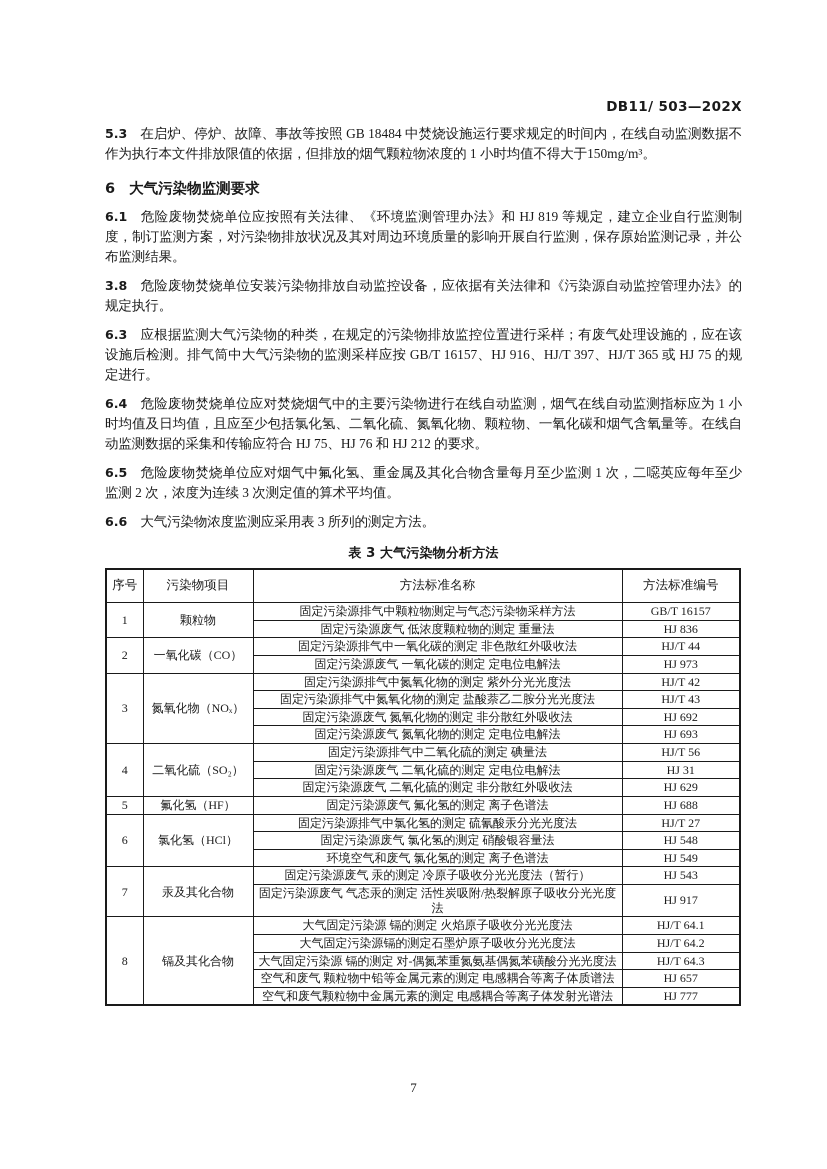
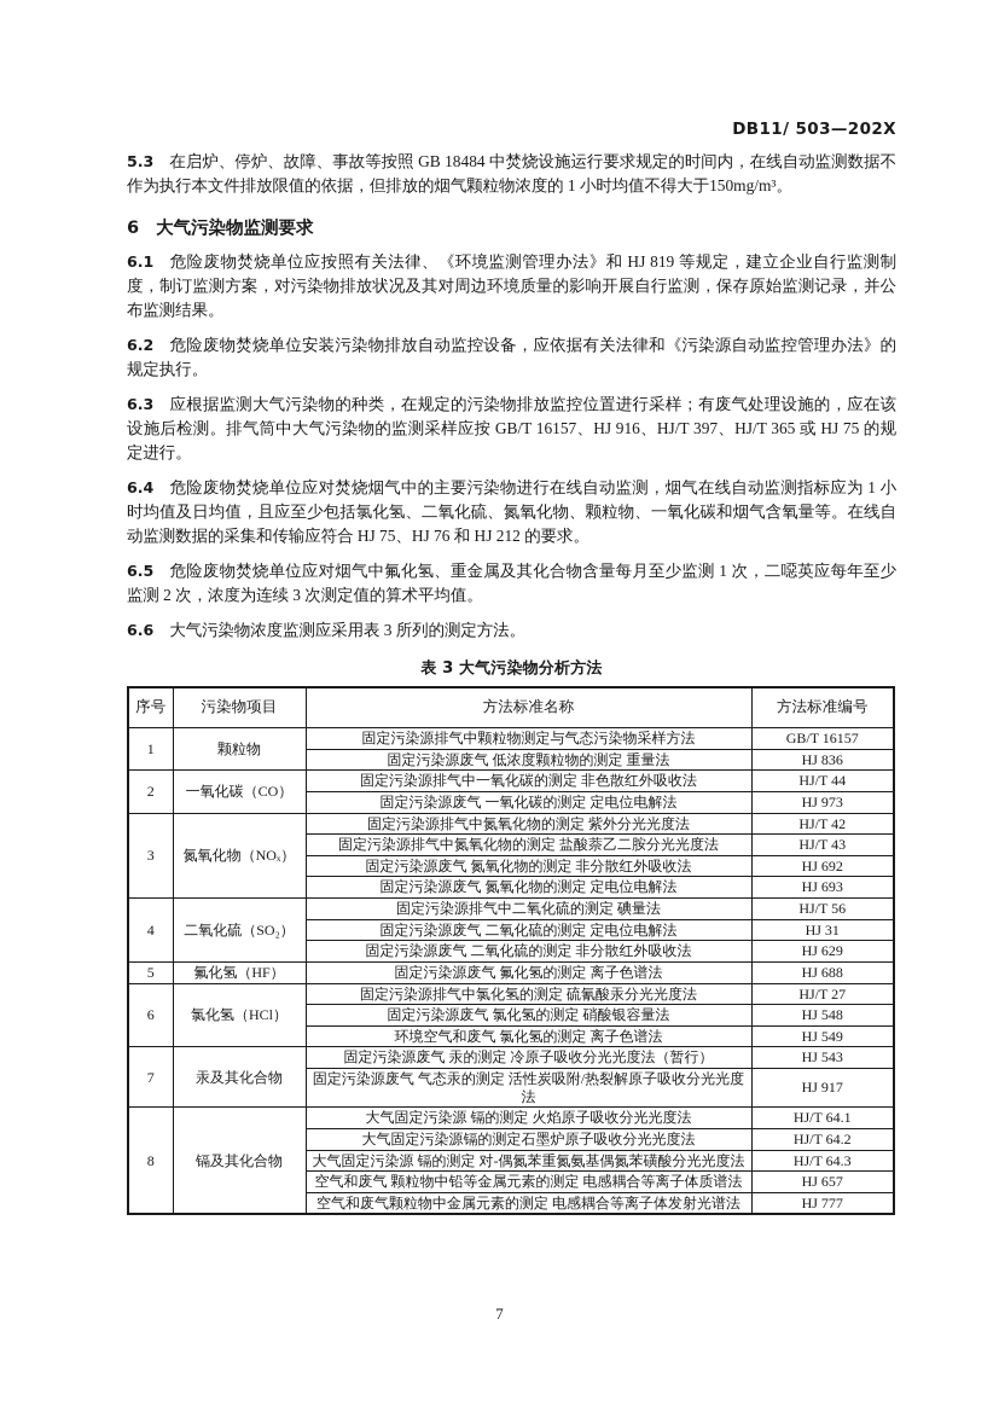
  DB11/ 503—202X
  5.3 在启炉、停炉、故障、事故等按照 GB 18484 中焚烧设施运行要求规定的时间内，在线自动监测数据不作为执行本文件排放限值的依据，但排放的烟气颗粒物浓度的 1 小时均值不得大于150mg/m³。
  6 大气污染物监测要求
  6.1 危险废物焚烧单位应按照有关法律、《环境监测管理办法》和 HJ 819 等规定，建立企业自行监测制度，制订监测方案，对污染物排放状况及其对周边环境质量的影响开展自行监测，保存原始监测记录，并公布监测结果。
- 3.8 危险废物焚烧单位安装污染物排放自动监控设备，应依据有关法律和《污染源自动监控管理办法》的规定执行。
+ 6.2 危险废物焚烧单位安装污染物排放自动监控设备，应依据有关法律和《污染源自动监控管理办法》的规定执行。
  6.3 应根据监测大气污染物的种类，在规定的污染物排放监控位置进行采样；有废气处理设施的，应在该设施后检测。排气筒中大气污染物的监测采样应按 GB/T 16157、HJ 916、HJ/T 397、HJ/T 365 或 HJ 75 的规定进行。
  6.4 危险废物焚烧单位应对焚烧烟气中的主要污染物进行在线自动监测，烟气在线自动监测指标应为 1 小时均值及日均值，且应至少包括氯化氢、二氧化硫、氮氧化物、颗粒物、一氧化碳和烟气含氧量等。在线自动监测数据的采集和传输应符合 HJ 75、HJ 76 和 HJ 212 的要求。
  6.5 危险废物焚烧单位应对烟气中氟化氢、重金属及其化合物含量每月至少监测 1 次，二噁英应每年至少监测 2 次，浓度为连续 3 次测定值的算术平均值。
  6.6 大气污染物浓度监测应采用表 3 所列的测定方法。
  表 3 大气污染物分析方法
  序号	污染物项目	方法标准名称	方法标准编号
  1	颗粒物	固定污染源排气中颗粒物测定与气态污染物采样方法	GB/T 16157
  固定污染源废气 低浓度颗粒物的测定 重量法	HJ 836
  2	一氧化碳（CO）	固定污染源排气中一氧化碳的测定 非色散红外吸收法	HJ/T 44
  固定污染源废气 一氧化碳的测定 定电位电解法	HJ 973
  3	氮氧化物（NOₓ）	固定污染源排气中氮氧化物的测定 紫外分光光度法	HJ/T 42
  固定污染源排气中氮氧化物的测定 盐酸萘乙二胺分光光度法	HJ/T 43
  固定污染源废气 氮氧化物的测定 非分散红外吸收法	HJ 692
  固定污染源废气 氮氧化物的测定 定电位电解法	HJ 693
  4	二氧化硫（SO₂）	固定污染源排气中二氧化硫的测定 碘量法	HJ/T 56
  固定污染源废气 二氧化硫的测定 定电位电解法	HJ 31
  固定污染源废气 二氧化硫的测定 非分散红外吸收法	HJ 629
  5	氟化氢（HF）	固定污染源废气 氟化氢的测定 离子色谱法	HJ 688
  6	氯化氢（HCl）	固定污染源排气中氯化氢的测定 硫氰酸汞分光光度法	HJ/T 27
  固定污染源废气 氯化氢的测定 硝酸银容量法	HJ 548
  环境空气和废气 氯化氢的测定 离子色谱法	HJ 549
  7	汞及其化合物	固定污染源废气 汞的测定 冷原子吸收分光光度法（暂行）	HJ 543
  固定污染源废气 气态汞的测定 活性炭吸附/热裂解原子吸收分光光度法	HJ 917
  8	镉及其化合物	大气固定污染源 镉的测定 火焰原子吸收分光光度法	HJ/T 64.1
  大气固定污染源镉的测定石墨炉原子吸收分光光度法	HJ/T 64.2
  大气固定污染源 镉的测定 对-偶氮苯重氮氨基偶氮苯磺酸分光光度法	HJ/T 64.3
  空气和废气 颗粒物中铅等金属元素的测定 电感耦合等离子体质谱法	HJ 657
  空气和废气颗粒物中金属元素的测定 电感耦合等离子体发射光谱法	HJ 777
  7
